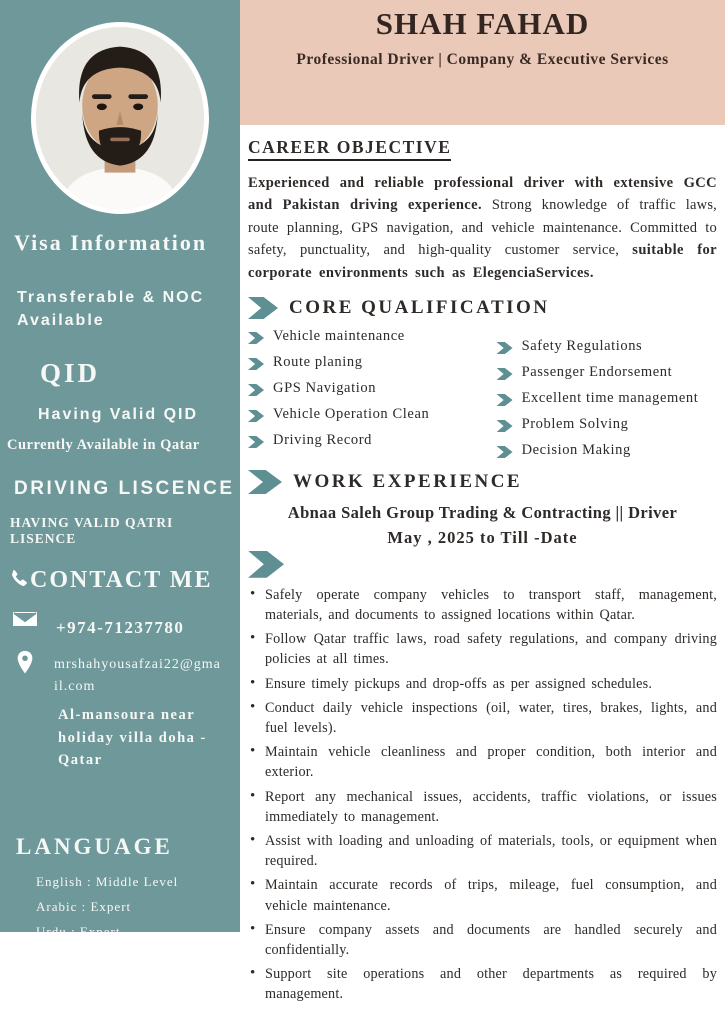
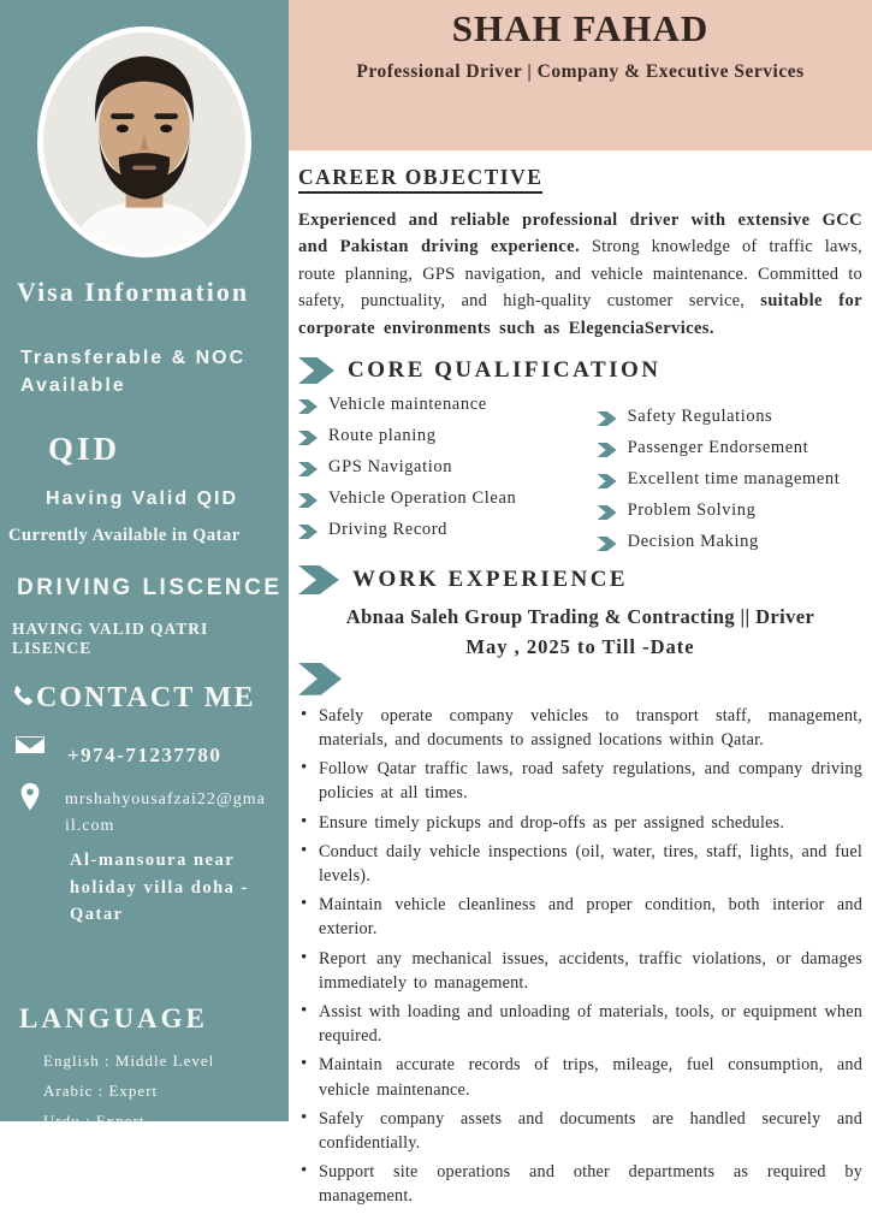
  Visa Information
  Transferable & NOC Available
  QID
  Having Valid QID
  Currently Available in Qatar
  DRIVING LISCENCE
  HAVING VALID QATRI LISENCE
  CONTACT ME
  +974-71237780
  mrshahyousafzai22@gmail.com
  Al-mansoura near holiday villa doha -Qatar
  LANGUAGE
  English : Middle Level
  Arabic : Expert
  Urdu : Expert
  SHAH FAHAD
  Professional Driver | Company & Executive Services
  CAREER OBJECTIVE
  Experienced and reliable professional driver with extensive GCC and Pakistan driving experience. Strong knowledge of traffic laws, route planning, GPS navigation, and vehicle maintenance. Committed to safety, punctuality, and high-quality customer service, suitable for corporate environments such as ElegenciaServices.
  CORE QUALIFICATION
  Vehicle maintenance
  Route planing
  GPS Navigation
  Vehicle Operation Clean
  Driving Record
  Safety Regulations
  Passenger Endorsement
  Excellent time management
  Problem Solving
  Decision Making
  WORK EXPERIENCE
  Abnaa Saleh Group Trading & Contracting || Driver
  May , 2025 to Till -Date
  Safely operate company vehicles to transport staff, management, materials, and documents to assigned locations within Qatar.
  Follow Qatar traffic laws, road safety regulations, and company driving policies at all times.
  Ensure timely pickups and drop-offs as per assigned schedules.
- Conduct daily vehicle inspections (oil, water, tires, brakes, lights, and fuel levels).
+ Conduct daily vehicle inspections (oil, water, tires, staff, lights, and fuel levels).
  Maintain vehicle cleanliness and proper condition, both interior and exterior.
- Report any mechanical issues, accidents, traffic violations, or issues immediately to management.
+ Report any mechanical issues, accidents, traffic violations, or damages immediately to management.
  Assist with loading and unloading of materials, tools, or equipment when required.
  Maintain accurate records of trips, mileage, fuel consumption, and vehicle maintenance.
- Ensure company assets and documents are handled securely and confidentially.
+ Safely company assets and documents are handled securely and confidentially.
  Support site operations and other departments as required by management.
